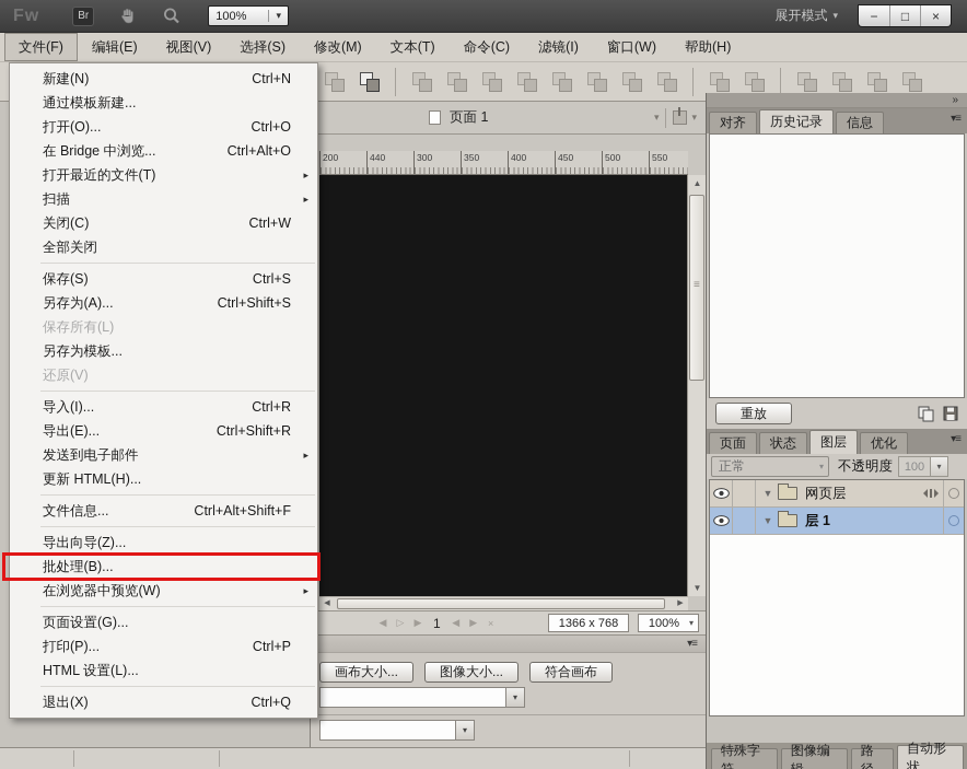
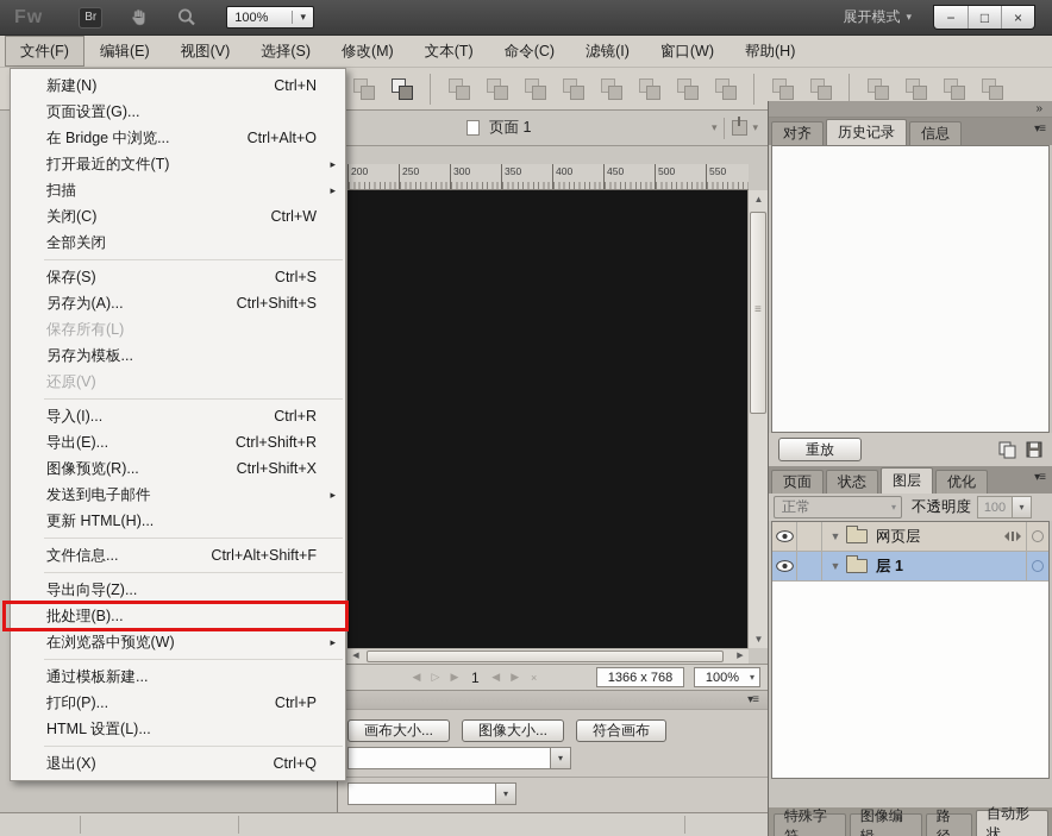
  Fw
  Br
  100%
  ▾
  展开模式
  ▾
  −
  □
  ×
  文件(F)
  编辑(E)
  视图(V)
  选择(S)
  修改(M)
  文本(T)
  命令(C)
  滤镜(I)
  窗口(W)
  帮助(H)
  页面 1
  ▾
  ▾
  200
- 440
+ 250
  300
  350
  400
  450
  500
  550
  ▲
  ▼
  ◀
  ▷
  ▶
  1
  ◀
  ▶
  ×
  1366 x 768
  100%
  ▾
  ▾≡
  画布大小...
  图像大小...
  符合画布
  ▾
  ▾
  »
  ▾≡
  对齐
  历史记录
  信息
  重放
  ▾≡
  页面
  状态
  图层
  优化
  正常
  ▾
  不透明度
  100
  ▾
  ▼
  网页层
  ▼
  层 1
  特殊字
  图像编
  自动形状
  新建(N)
  Ctrl+N
- 通过模板新建...
+ 页面设置(G)...
- 打开(O)...
- Ctrl+O
  在 Bridge 中浏览...
  Ctrl+Alt+O
  打开最近的文件(T)
  ▸
  扫描
  ▸
  关闭(C)
  Ctrl+W
  全部关闭
  保存(S)
  Ctrl+S
  另存为(A)...
  Ctrl+Shift+S
  保存所有(L)
  另存为模板...
  还原(V)
  导入(I)...
  Ctrl+R
  导出(E)...
  Ctrl+Shift+R
+ 图像预览(R)...
+ Ctrl+Shift+X
  发送到电子邮件
  ▸
  更新 HTML(H)...
  文件信息...
  Ctrl+Alt+Shift+F
  导出向导(Z)...
  批处理(B)...
  在浏览器中预览(W)
  ▸
- 页面设置(G)...
+ 通过模板新建...
  打印(P)...
  Ctrl+P
  HTML 设置(L)...
  退出(X)
  Ctrl+Q
